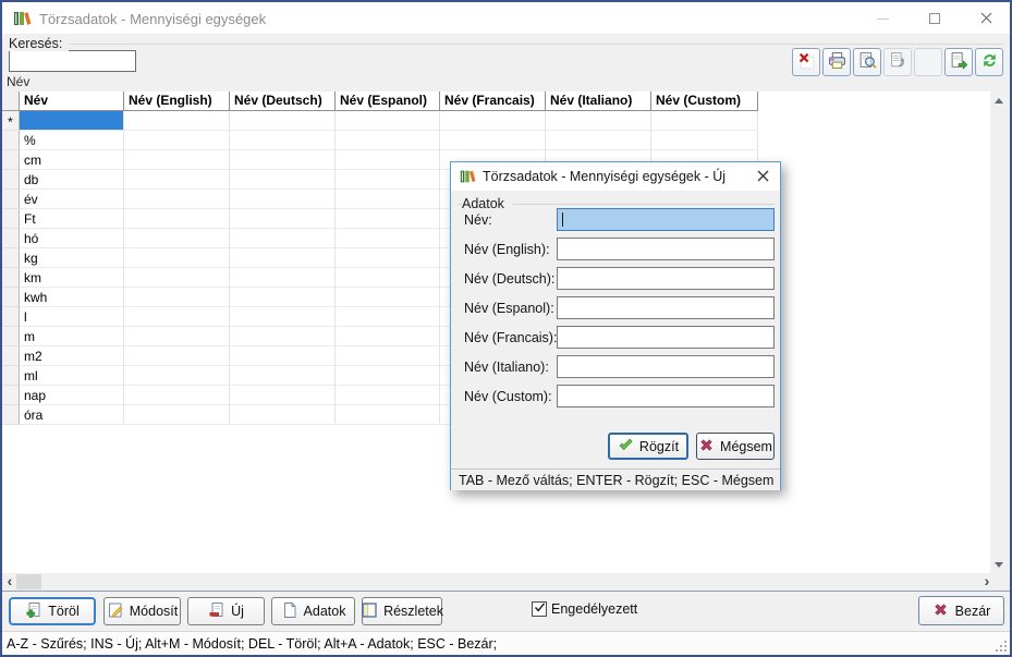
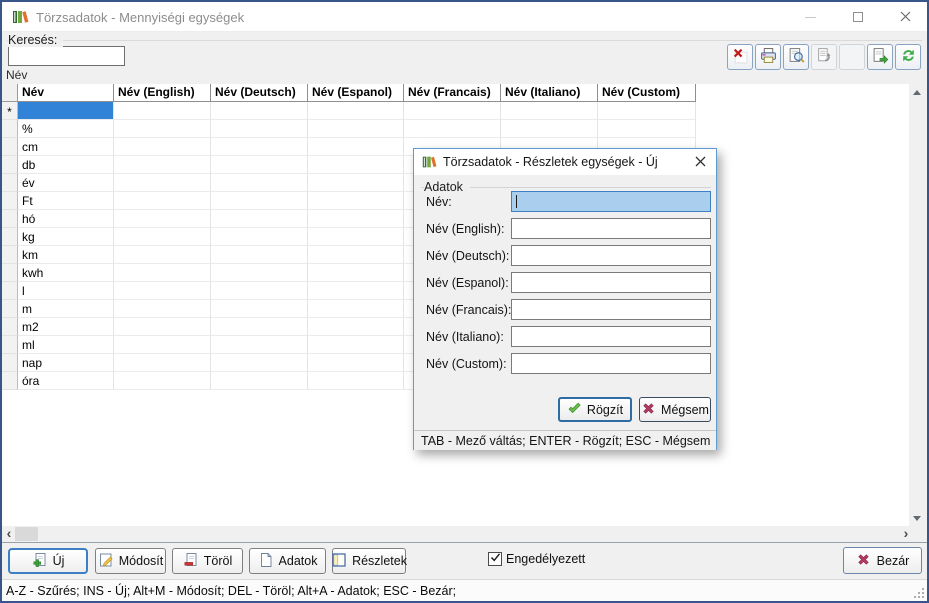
  Törzsadatok - Mennyiségi egységek
  Keresés:
  Név
  Név
  Név (English)
  Név (Deutsch)
  Név (Espanol)
  Név (Francais)
  Név (Italiano)
  Név (Custom)
  *
  %
  cm
  db
  év
  Ft
  hó
  kg
  km
  kwh
  l
  m
  m2
  ml
  nap
  óra
  ‹
  ›
- Töröl
+ Új
  Módosít
- Új
+ Töröl
  Adatok
  Részletek
  Engedélyezett
  Bezár
  A-Z - Szűrés; INS - Új; Alt+M - Módosít; DEL - Töröl; Alt+A - Adatok; ESC - Bezár;
- Törzsadatok - Mennyiségi egységek - Új
+ Törzsadatok - Részletek egységek - Új
  Adatok
  Név:
  Név (English):
  Név (Deutsch):
  Név (Espanol):
  Név (Francais):
  Név (Italiano):
  Név (Custom):
  Rögzít
  Mégsem
  TAB - Mező váltás; ENTER - Rögzít; ESC - Mégsem
